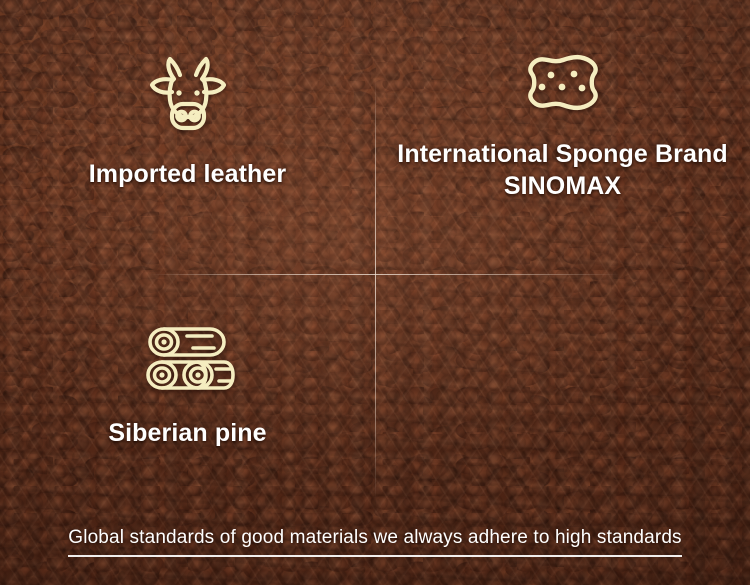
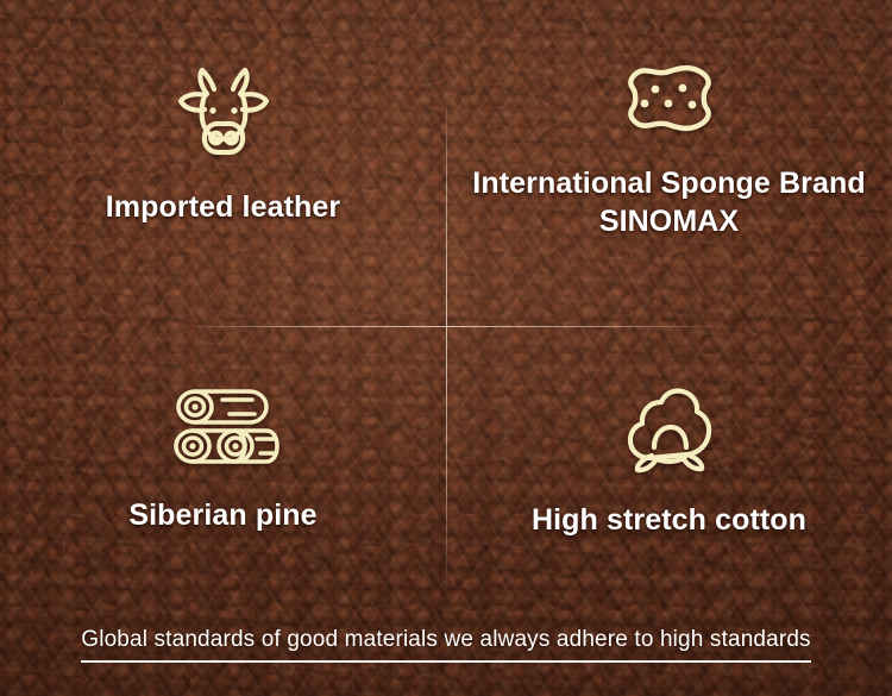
  Imported leather
  International Sponge Brand
  SINOMAX
  Siberian pine
+ High stretch cotton
  Global standards of good materials we always adhere to high standards
